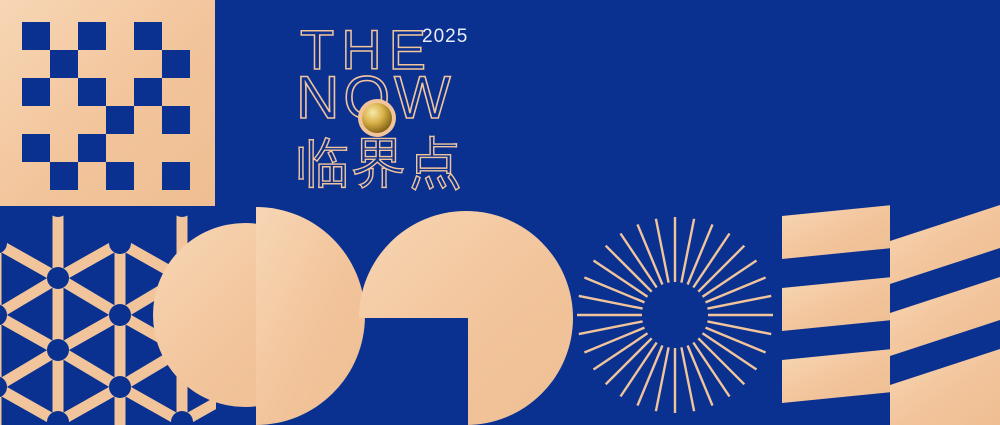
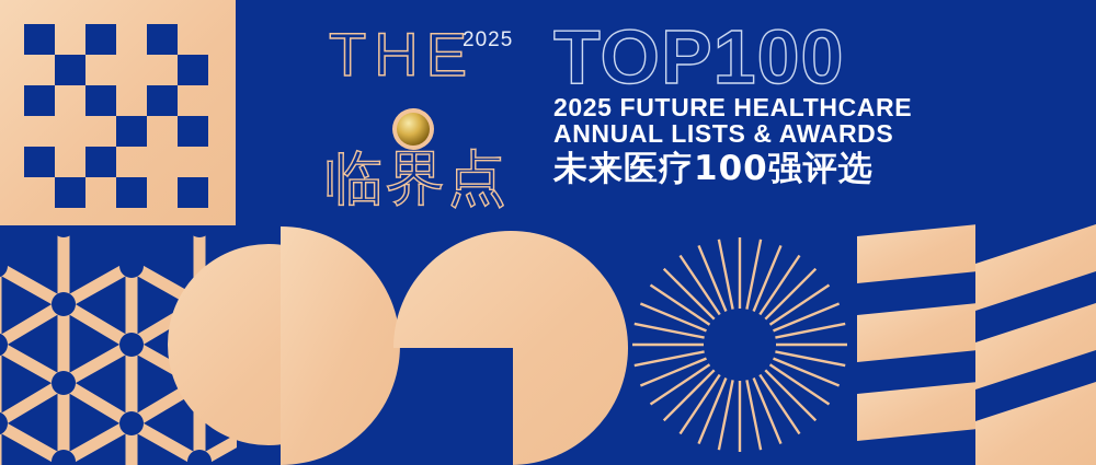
  THE
  2025
- NOW
  临界点
+ TOP100
+ 2025 FUTURE HEALTHCARE
+ ANNUAL LISTS & AWARDS
+ 未来医疗100强评选
